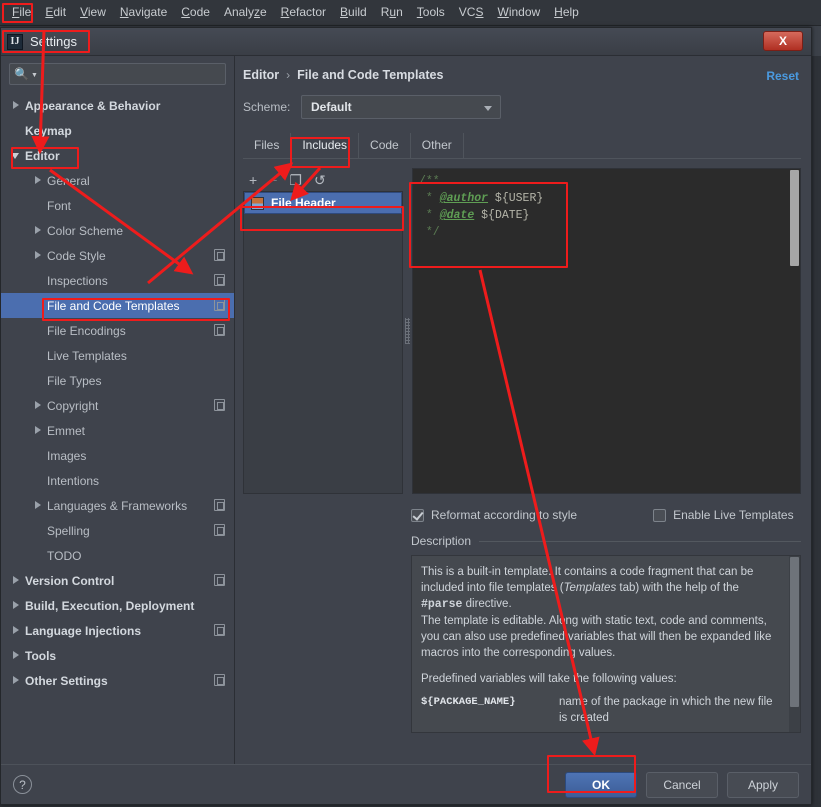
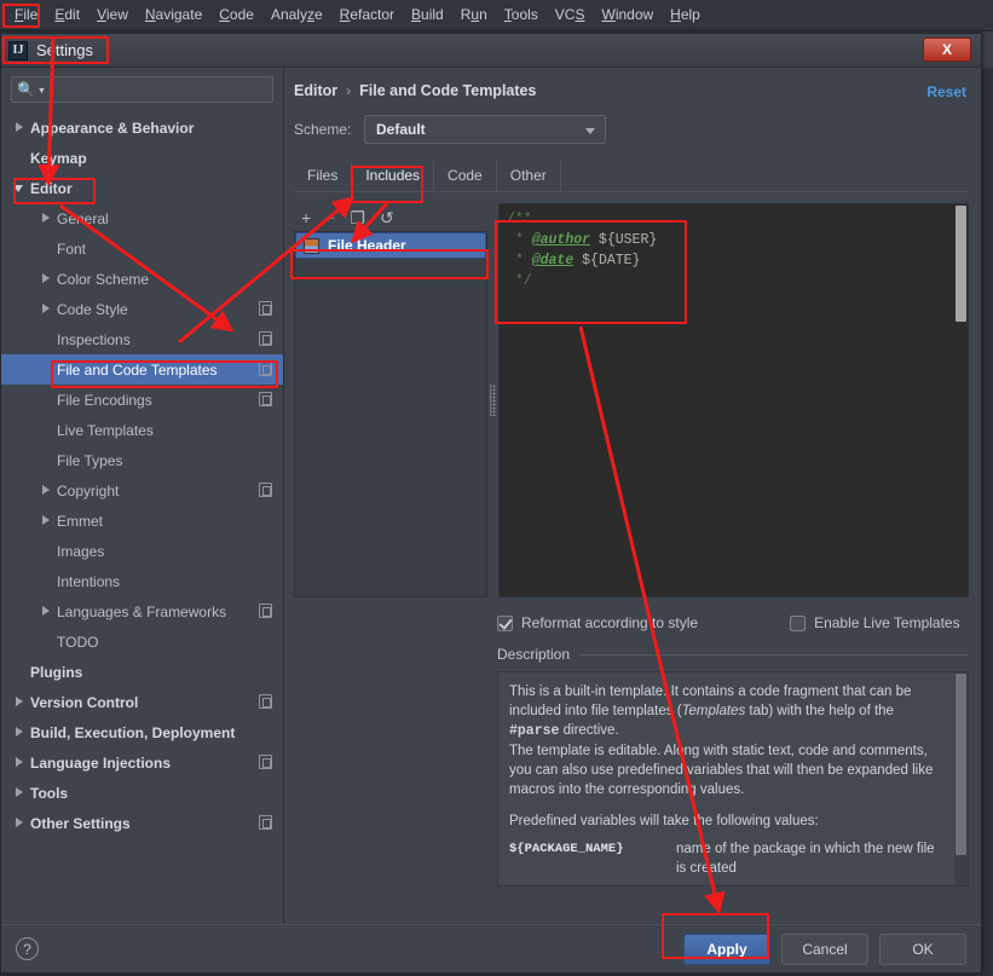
  File
  Edit
  View
  Navigate
  Code
  Analyze
  Refactor
  Build
  Run
  Tools
  VCS
  Window
  Help
  IJ
  Sttings
  X
  🔍
  Appearance & Behavior
  Keymap
  Editor
  Geeral
  Font
  Color Scheme
  Code Style
  Inspections
  File and Code Templates
  File Encodings
  Live Templates
  File Types
  Copyright
  Emmet
  Images
  Intentions
  Languages & Frameworks
- Spelling
  TODO
+ Plugins
  Version Control
  Build, Execution, Deployment
  Language Injections
  Tools
  Other Settings
  Editor
  ›
  File and Code Templates
  Reset
  Scheme:
  Default
  Files
  Includes
  Code
  Other
  +
  ❐
  ↺
  File Header
  /**
  * @author ${USER}
  * @date ${DATE}
  */
  Reformat according to style
  Enable Live Templates
  Description
  This is a built-in template. It contains a code fragment that can be included into file templates (Templates tab) with the help of the #parse directive.
  The template is editable. Alng with static text, code and comments, you can also use predefined variables that will then be expanded like macros into the corresponding values.
  Predefined variables will take the following values:
  ${PACKAGE_NAME}
  name of the package in which the new file is created
  ?
- OK
+ Apply
  Cancel
- Apply
+ OK
